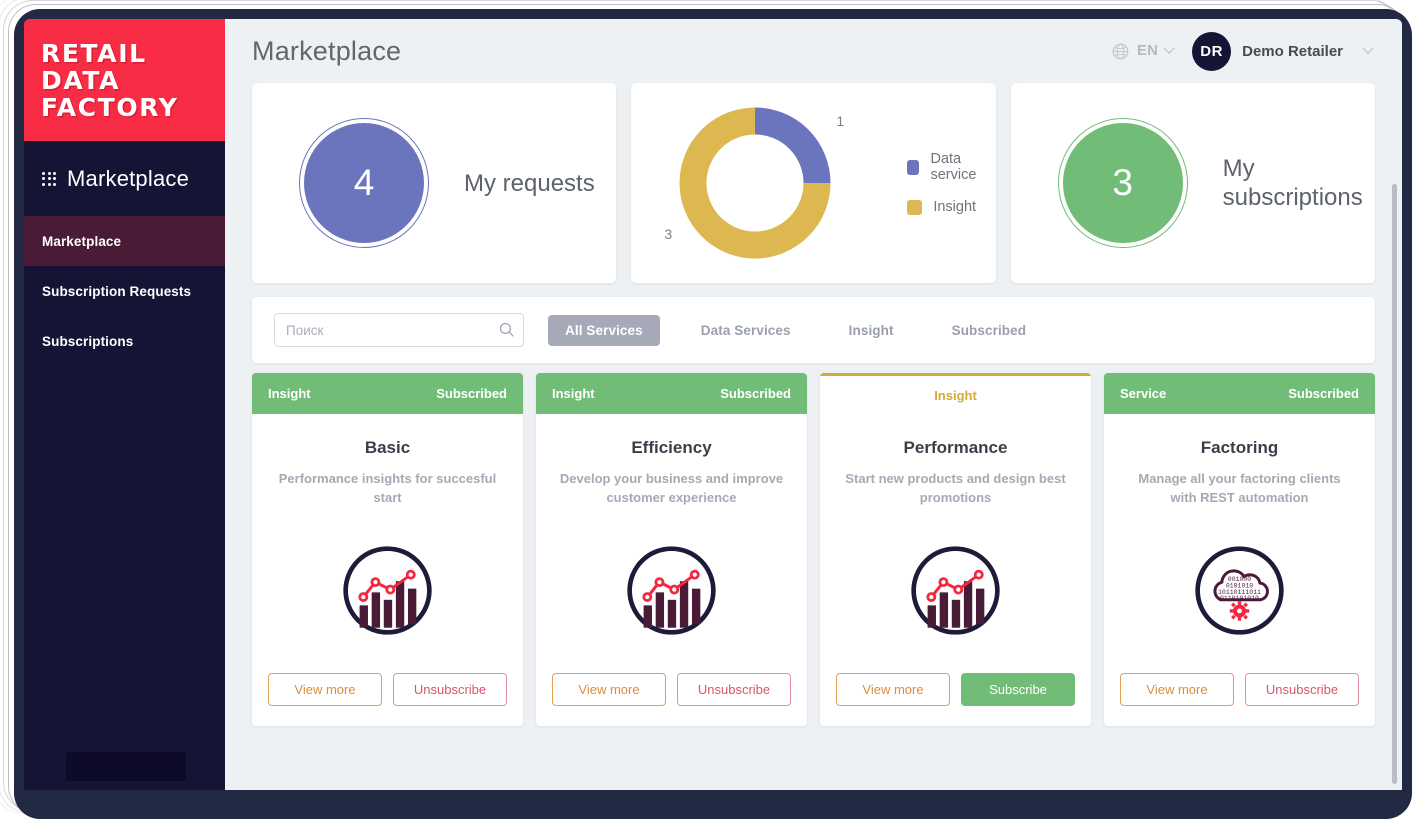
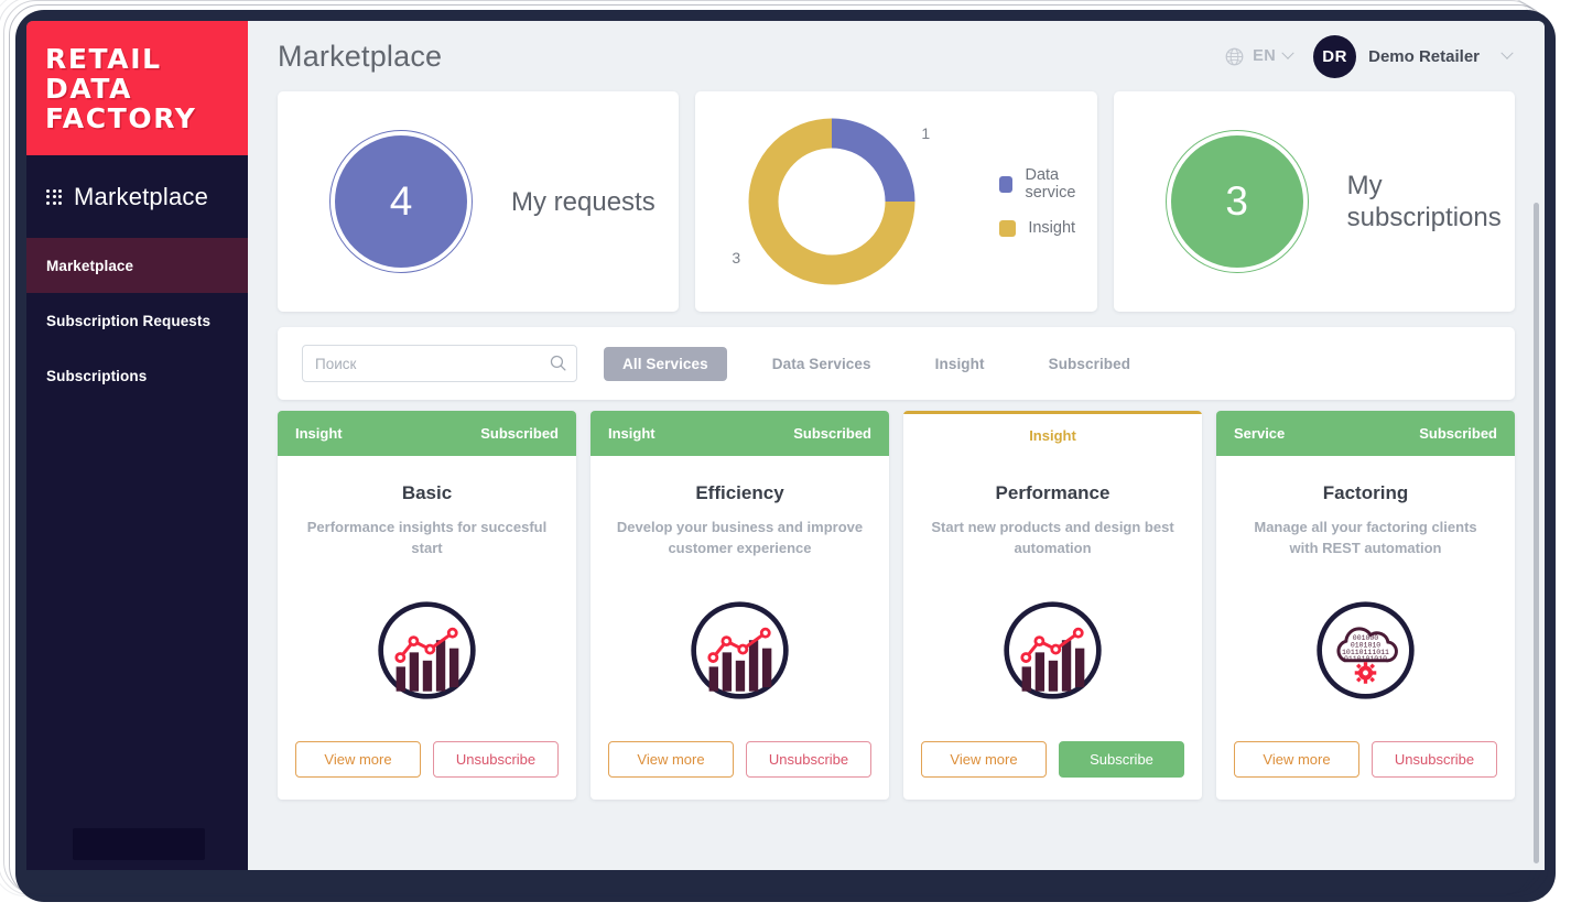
  RETAIL
  DATA
  FACTORY
  Marketplace
  Marketplace
  Subscription Requests
  Subscriptions
  Marketplace
  EN
  DR
  Demo Retailer
  4
  My requests
  1
  3
  Data service
  Insight
  3
  My subscriptions
  Поиск
  All Services
  Data Services
  Insight
  Subscribed
  Insight
  Subscribed
  Basic
  Performance insights for succesful start
  View more
  Unsubscribe
  Insight
  Subscribed
  Efficiency
  Develop your business and improve customer experience
  View more
  Unsubscribe
  Insight
  Performance
- Start new products and design best promotions
+ Start new products and design best automation
  View more
  Subscribe
  Service
  Subscribed
  Factoring
  Manage all your factoring clients with REST automation
  View more
  Unsubscribe
